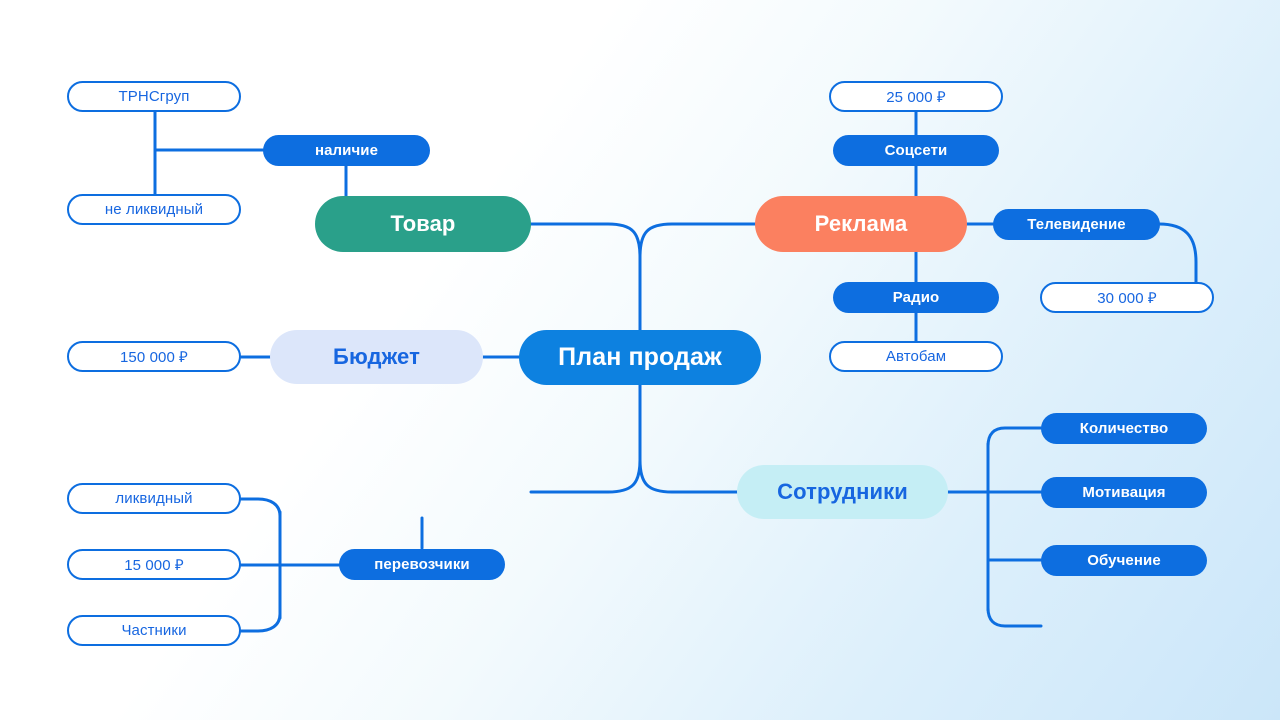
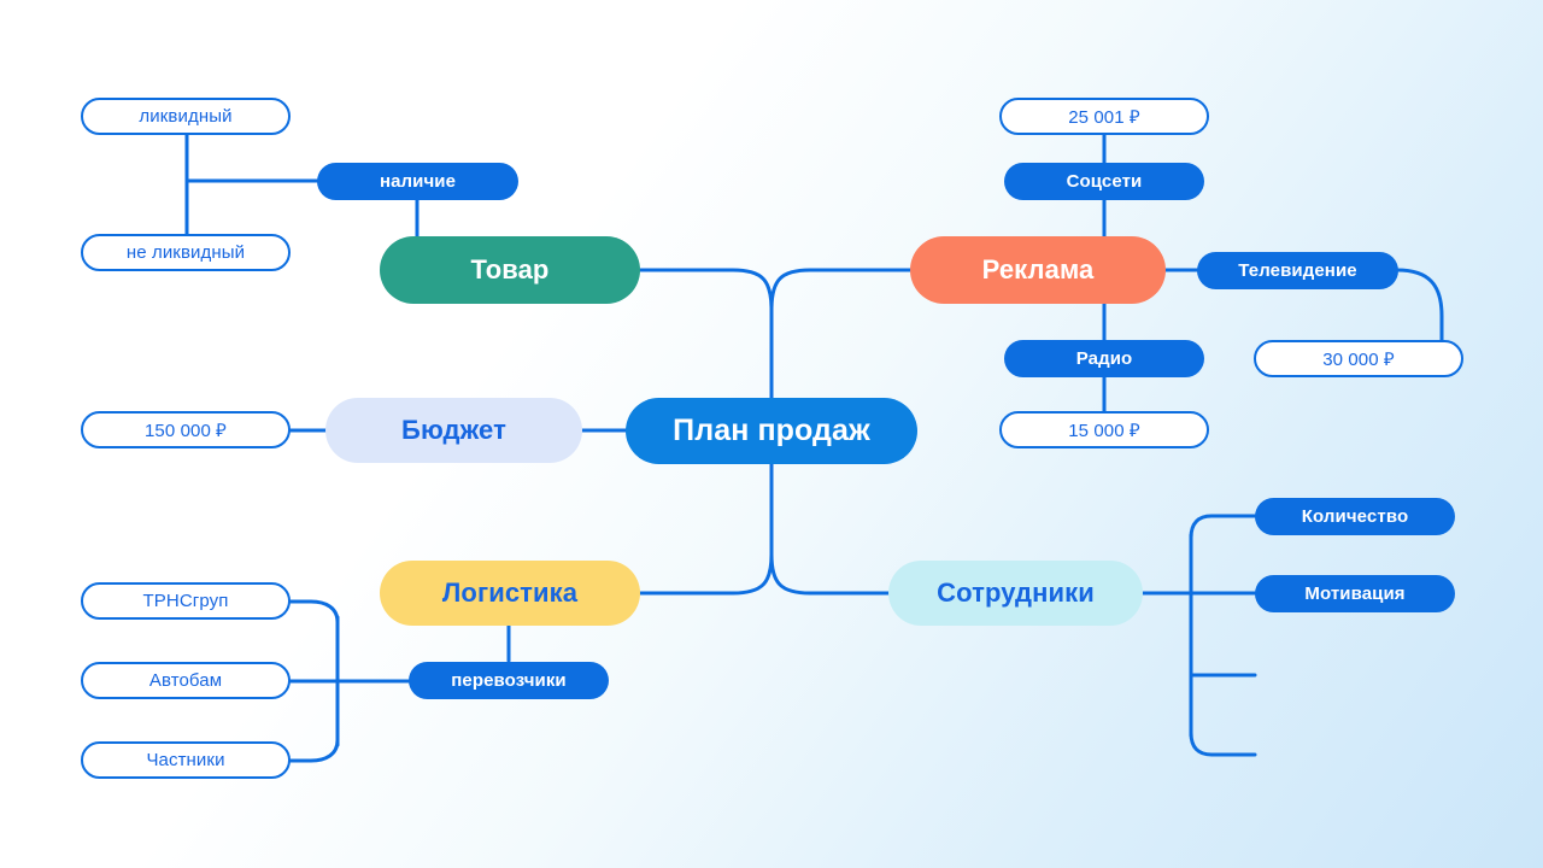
  План продаж
  Товар
  наличие
- ТРНСгруп
+ ликвидный
  не ликвидный
  Реклама
  Соцсети
- 25 000 ₽
+ 25 001 ₽
  Телевидение
  30 000 ₽
  Радио
- Автобам
+ 15 000 ₽
  Бюджет
  150 000 ₽
+ Логистика
  перевозчики
- ликвидный
+ ТРНСгруп
- 15 000 ₽
+ Автобам
  Частники
  Сотрудники
  Количество
  Мотивация
- Обучение
